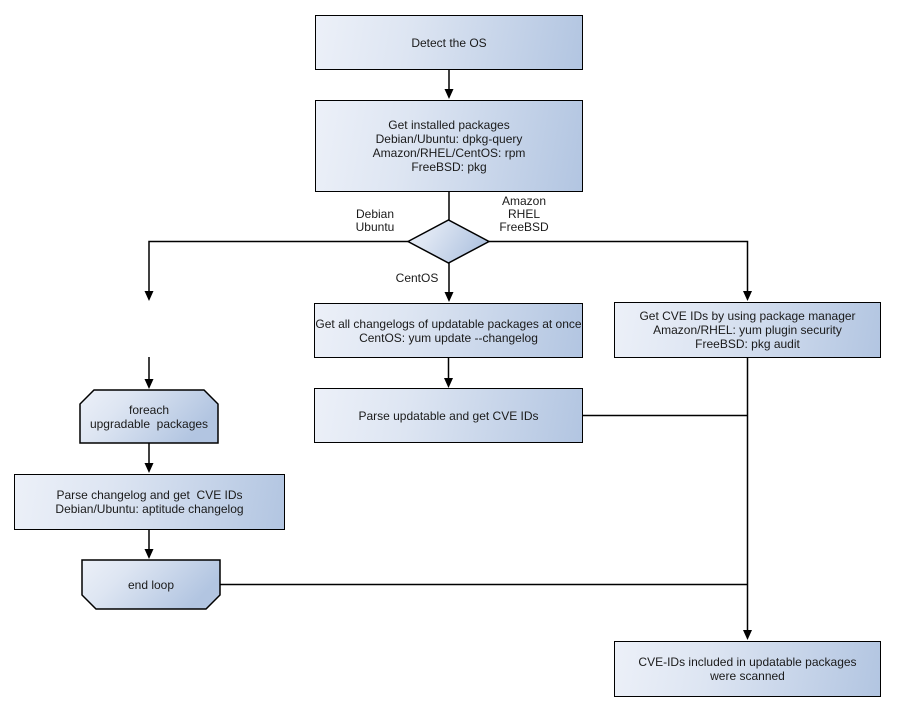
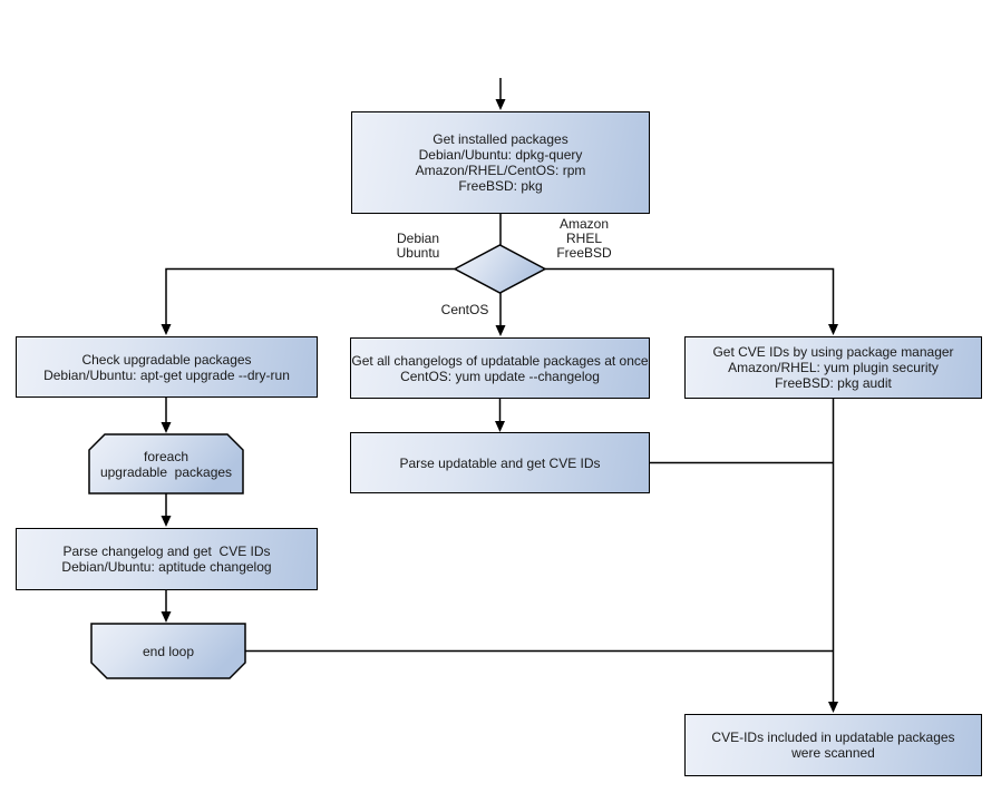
- Detect the OS
  Get installed packages
  Debian/Ubuntu: dpkg-query
  Amazon/RHEL/CentOS: rpm
  FreeBSD: pkg
+ Check upgradable packages
+ Debian/Ubuntu: apt-get upgrade --dry-run
  Parse changelog and get CVE IDs
  Debian/Ubuntu: aptitude changelog
  Get all changelogs of updatable packages at once
  CentOS: yum update --changelog
  Parse updatable and get CVE IDs
  Get CVE IDs by using package manager
  Amazon/RHEL: yum plugin security
  FreeBSD: pkg audit
  CVE-IDs included in updatable packages
  were scanned
  foreach
  upgradable packages
  end loop
  Debian
  Ubuntu
  Amazon
  RHEL
  FreeBSD
  CentOS
